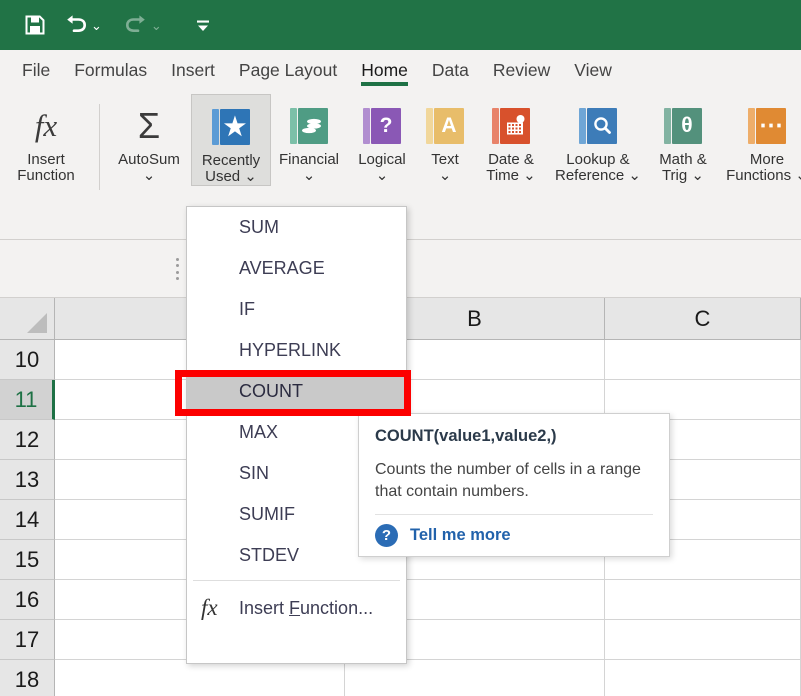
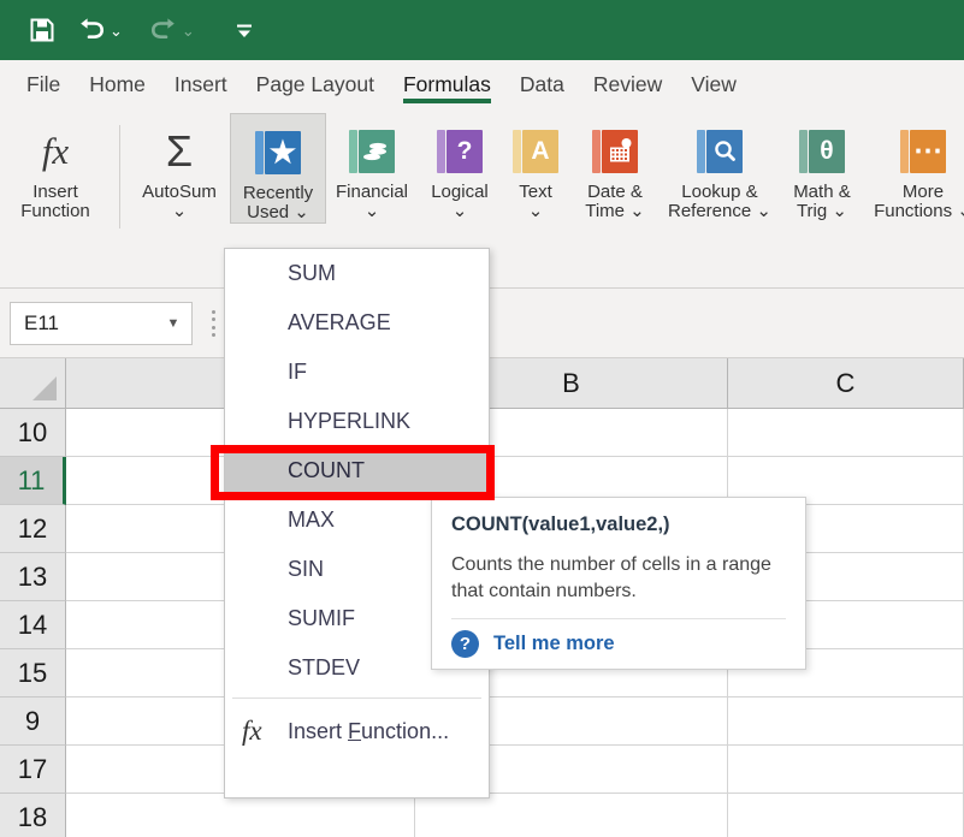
  ⌄
  ⌄
  File
- Formulas
+ Home
  Insert
  Page Layout
- Home
+ Formulas
  Data
  Review
  View
  fx
  Insert
  Function
  Σ
  AutoSum
  ⌄
  ★
  Recently
  Used ⌄
  Financial
  ⌄
  ?
  Logical
  ⌄
  A
  Text
  ⌄
  Date &
  Time ⌄
  Lookup &
  Reference ⌄
  θ
  Math &
  Trig ⌄
  ⋯
  More
  Functions
+ E11
+ ▼
  B
  C
  10
  11
  12
  13
  14
  15
- 16
+ 9
  17
  18
  SUM
  AVERAGE
  IF
  HYPERLINK
  COUNT
  MAX
  SIN
  SUMIF
  STDEV
  fx
  Insert Function...
  COUNT(value1,value2,)
  Counts the number of cells in a range that contain numbers.
  ?
  Tell me more
